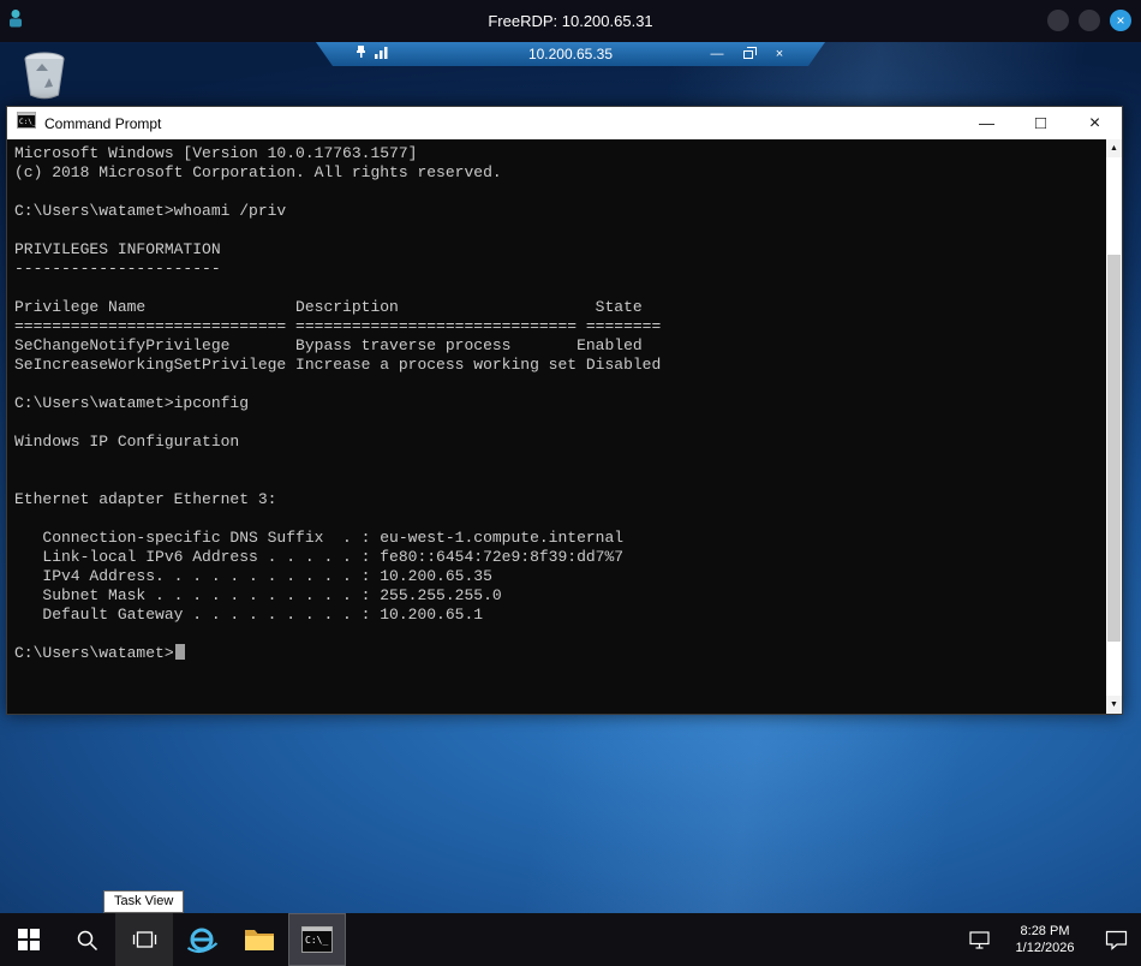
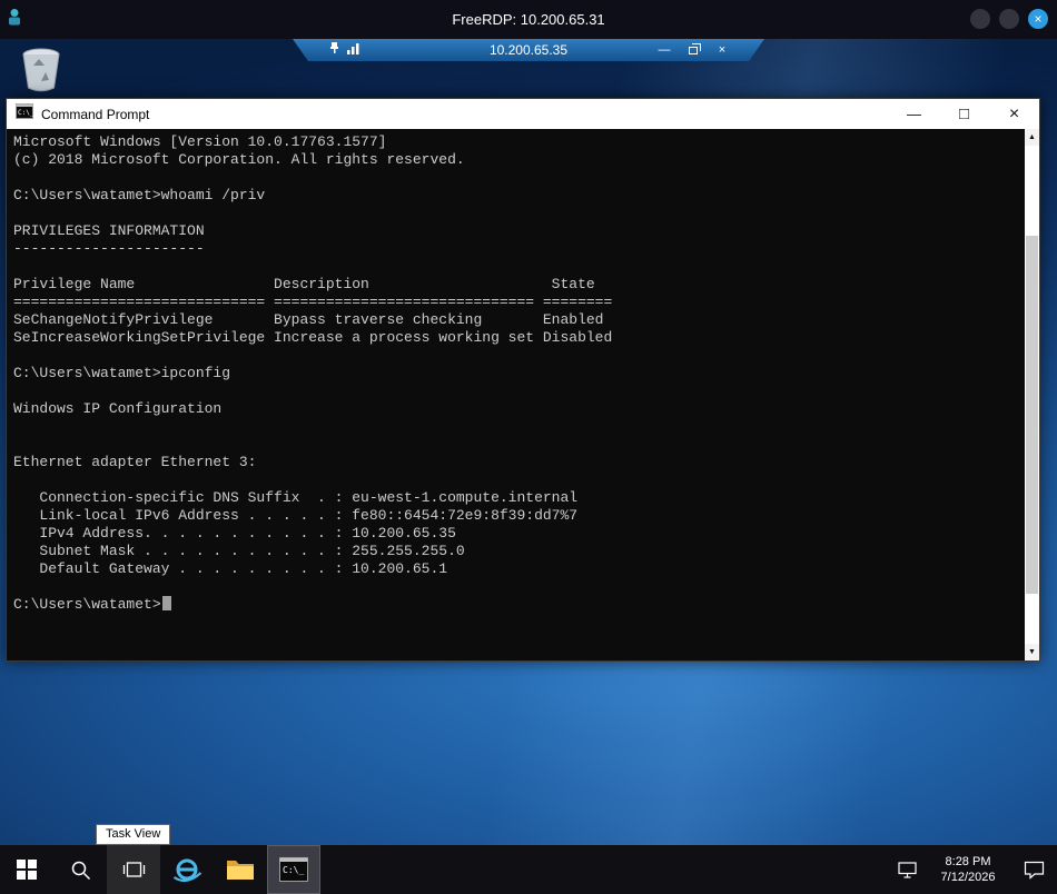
  FreeRDP: 10.200.65.31
  ×
  10.200.65.35
  —
  ×
  Command Prompt
  —
  □
  ×
  Microsoft Windows [Version 10.0.17763.1577]
  (c) 2018 Microsoft Corporation. All rights reserved.
  C:\Users\watamet>whoami /priv
  PRIVILEGES INFORMATION
  ----------------------
  Privilege Name Description State
  ============================= ============================== ========
- SeChangeNotifyPrivilege Bypass traverse process Enabled
+ SeChangeNotifyPrivilege Bypass traverse checking Enabled
  SeIncreaseWorkingSetPrivilege Increase a process working set Disabled
  C:\Users\watamet>ipconfig
  Windows IP Configuration
  Ethernet adapter Ethernet 3:
  Connection-specific DNS Suffix . : eu-west-1.compute.internal
  Link-local IPv6 Address . . . . . : fe80::6454:72e9:8f39:dd7%7
  IPv4 Address. . . . . . . . . . . : 10.200.65.35
  Subnet Mask . . . . . . . . . . . : 255.255.255.0
  Default Gateway . . . . . . . . . : 10.200.65.1
  C:\Users\watamet>
  Task View
  C:\_
  8:28 PM
- 1/12/2026
+ 7/12/2026
